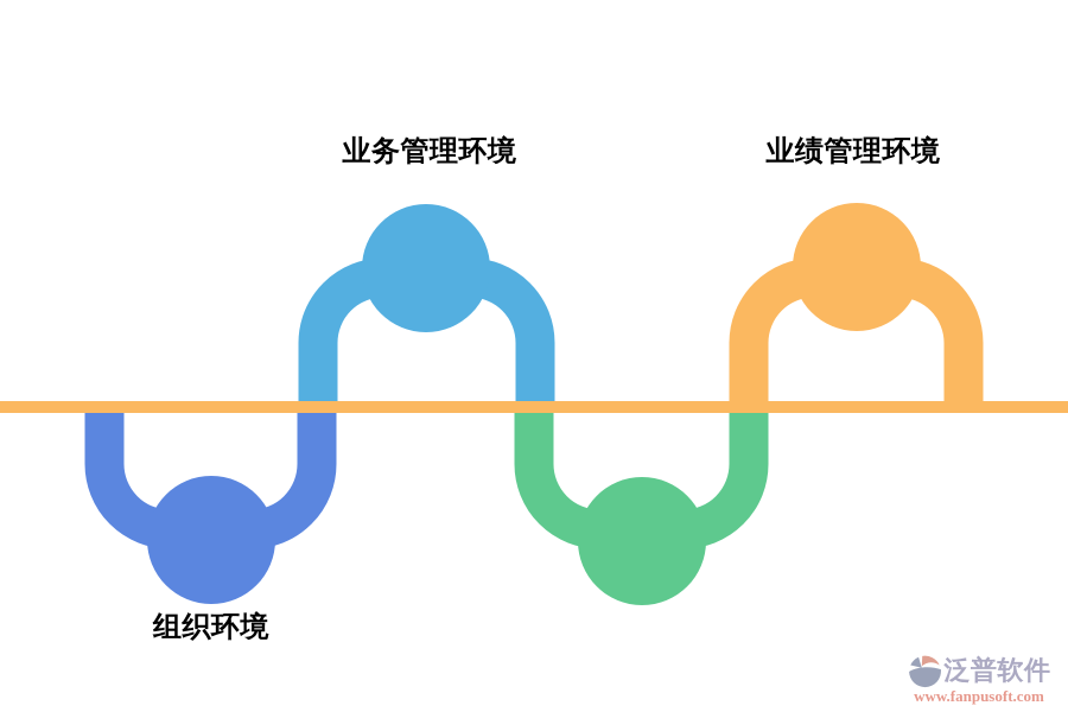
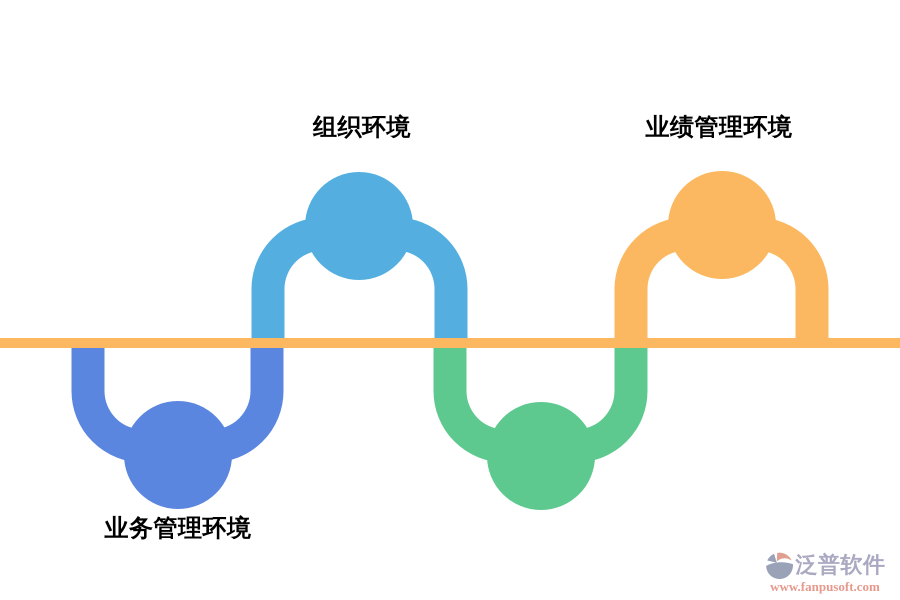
- 业务管理环境
+ 组织环境
  业绩管理环境
- 组织环境
+ 业务管理环境
  泛普软件
  www.fanpusoft.com
